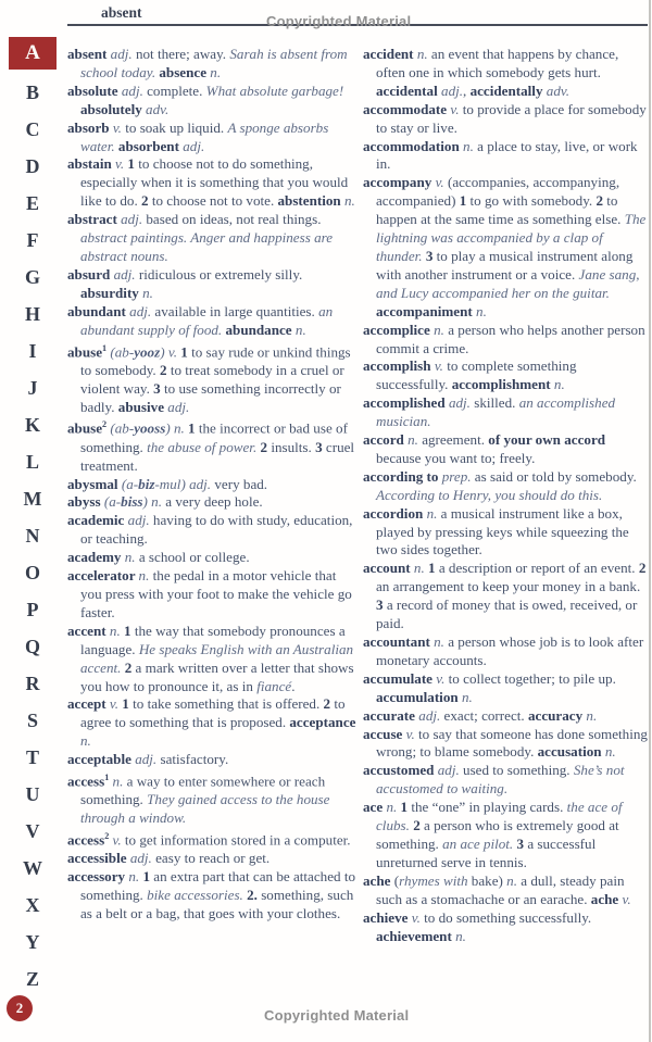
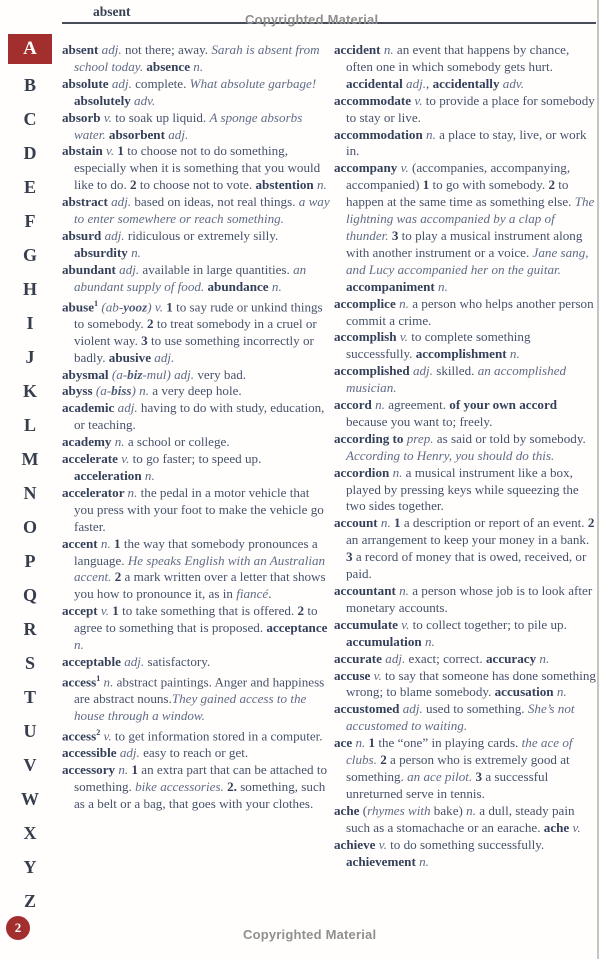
  absent
  Copyrighted Material
  A
  B
  C
  D
  E
  F
  G
  H
  I
  J
  K
  L
  M
  N
  O
  P
  Q
  R
  S
  T
  U
  V
  W
  X
  Y
  Z
  absent adj. not there; away. Sarah is absent from school today. absence n.
  absolute adj. complete. What absolute garbage! absolutely adv.
  absorb v. to soak up liquid. A sponge absorbs water. absorbent adj.
  abstain v. 1 to choose not to do something, especially when it is something that you would like to do. 2 to choose not to vote. abstention n.
- abstract adj. based on ideas, not real things. abstract paintings. Anger and happiness are abstract nouns.
+ abstract adj. based on ideas, not real things. a way to enter somewhere or reach something.
  absurd adj. ridiculous or extremely silly. absurdity n.
  abundant adj. available in large quantities. an abundant supply of food. abundance n.
  abuse1 (ab-yooz) v. 1 to say rude or unkind things to somebody. 2 to treat somebody in a cruel or violent way. 3 to use something incorrectly or badly. abusive adj.
- abuse2 (ab-yooss) n. 1 the incorrect or bad use of something. the abuse of power. 2 insults. 3 cruel treatment.
  abysmal (a-biz-mul) adj. very bad.
  abyss (a-biss) n. a very deep hole.
  academic adj. having to do with study, education, or teaching.
  academy n. a school or college.
+ accelerate v. to go faster; to speed up. acceleration n.
  accelerator n. the pedal in a motor vehicle that you press with your foot to make the vehicle go faster.
  accent n. 1 the way that somebody pronounces a language. He speaks English with an Australian accent. 2 a mark written over a letter that shows you how to pronounce it, as in fiancé.
  accept v. 1 to take something that is offered. 2 to agree to something that is proposed. acceptance n.
  acceptable adj. satisfactory.
- access1 n. a way to enter somewhere or reach something. They gained access to the house through a window.
+ access1 n. abstract paintings. Anger and happiness are abstract nouns.They gained access to the house through a window.
  access2 v. to get information stored in a computer.
  accessible adj. easy to reach or get.
  accessory n. 1 an extra part that can be attached to something. bike accessories. 2. something, such as a belt or a bag, that goes with your clothes.
  accident n. an event that happens by chance, often one in which somebody gets hurt. accidental adj., accidentally adv.
  accommodate v. to provide a place for somebody to stay or live.
  accommodation n. a place to stay, live, or work in.
  accompany v. (accompanies, accompanying, accompanied) 1 to go with somebody. 2 to happen at the same time as something else. The lightning was accompanied by a clap of thunder. 3 to play a musical instrument along with another instrument or a voice. Jane sang, and Lucy accompanied her on the guitar. accompaniment n.
  accomplice n. a person who helps another person commit a crime.
  accomplish v. to complete something successfully. accomplishment n.
  accomplished adj. skilled. an accomplished musician.
  accord n. agreement. of your own accord because you want to; freely.
  according to prep. as said or told by somebody. According to Henry, you should do this.
  accordion n. a musical instrument like a box, played by pressing keys while squeezing the two sides together.
  account n. 1 a description or report of an event. 2 an arrangement to keep your money in a bank. 3 a record of money that is owed, received, or paid.
  accountant n. a person whose job is to look after monetary accounts.
  accumulate v. to collect together; to pile up. accumulation n.
  accurate adj. exact; correct. accuracy n.
  accuse v. to say that someone has done something wrong; to blame somebody. accusation n.
  accustomed adj. used to something. She’s not accustomed to waiting.
  ace n. 1 the “one” in playing cards. the ace of clubs. 2 a person who is extremely good at something. an ace pilot. 3 a successful unreturned serve in tennis.
  ache (rhymes with bake) n. a dull, steady pain such as a stomachache or an earache. ache v.
  achieve v. to do something successfully. achievement n.
  2
  Copyrighted Material
